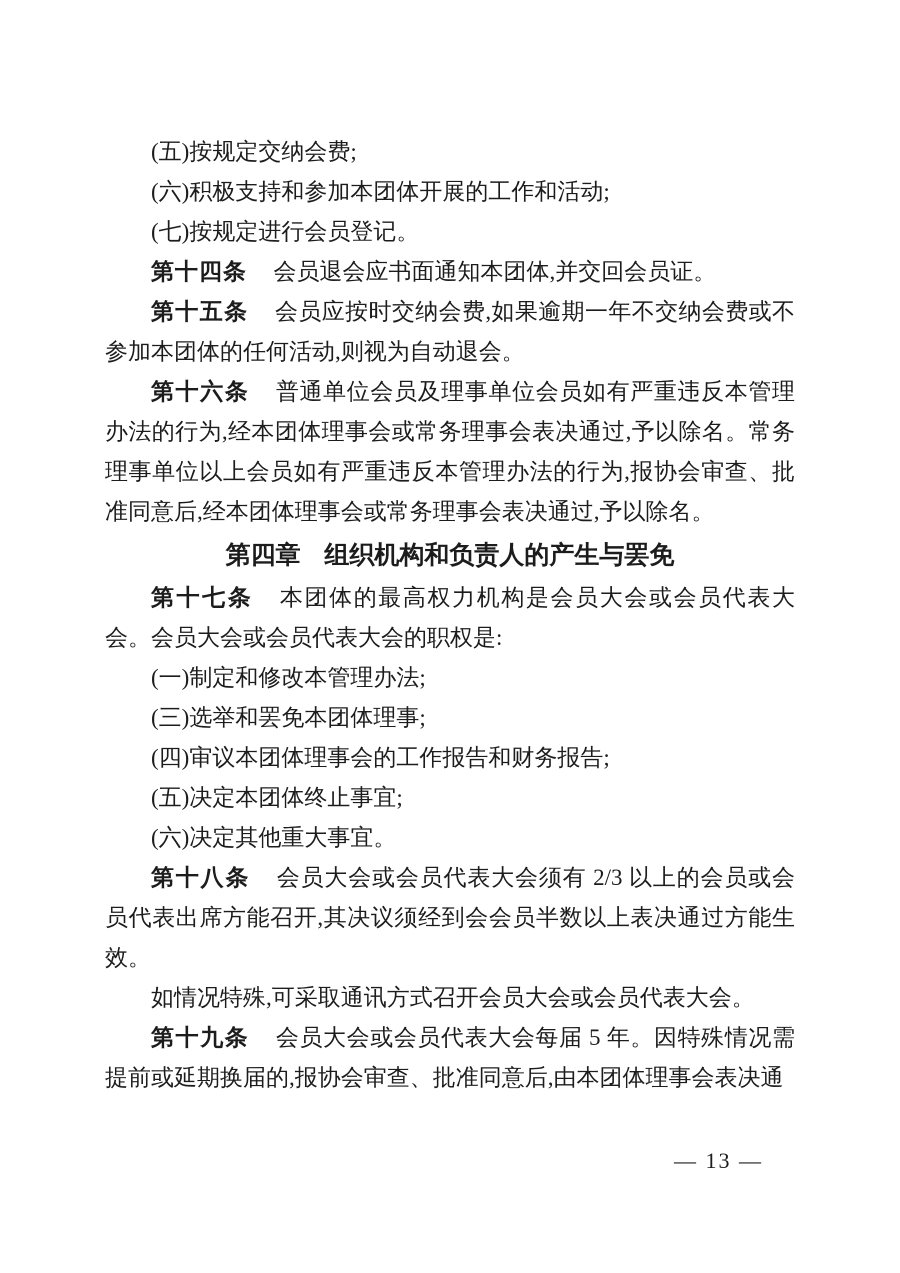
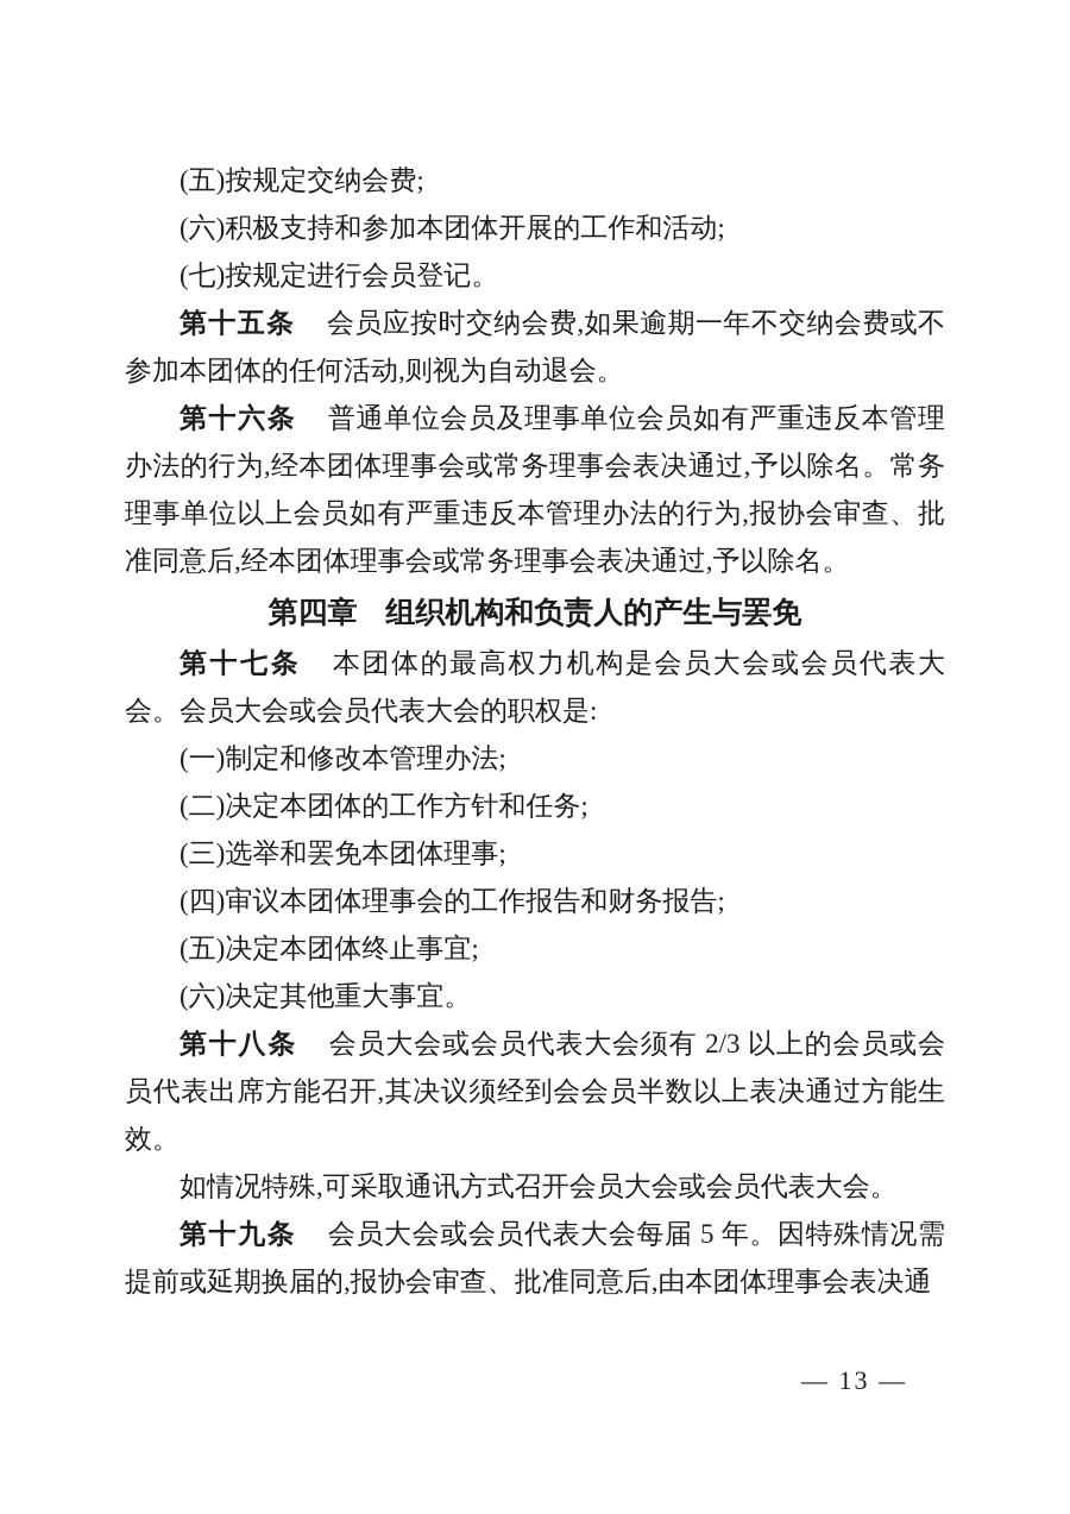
  (五)按规定交纳会费;
  (六)积极支持和参加本团体开展的工作和活动;
  (七)按规定进行会员登记。
- 第十四条 会员退会应书面通知本团体,并交回会员证。
  第十五条 会员应按时交纳会费,如果逾期一年不交纳会费或不参加本团体的任何活动,则视为自动退会。
  第十六条 普通单位会员及理事单位会员如有严重违反本管理办法的行为,经本团体理事会或常务理事会表决通过,予以除名。常务理事单位以上会员如有严重违反本管理办法的行为,报协会审查、批准同意后,经本团体理事会或常务理事会表决通过,予以除名。
  第四章 组织机构和负责人的产生与罢免
  第十七条 本团体的最高权力机构是会员大会或会员代表大会。会员大会或会员代表大会的职权是:
  (一)制定和修改本管理办法;
+ (二)决定本团体的工作方针和任务;
  (三)选举和罢免本团体理事;
  (四)审议本团体理事会的工作报告和财务报告;
  (五)决定本团体终止事宜;
  (六)决定其他重大事宜。
  第十八条 会员大会或会员代表大会须有 2/3 以上的会员或会员代表出席方能召开,其决议须经到会会员半数以上表决通过方能生效。
  如情况特殊,可采取通讯方式召开会员大会或会员代表大会。
  第十九条 会员大会或会员代表大会每届 5 年。因特殊情况需提前或延期换届的,报协会审查、批准同意后,由本团体理事会表决通
  — 13 —
